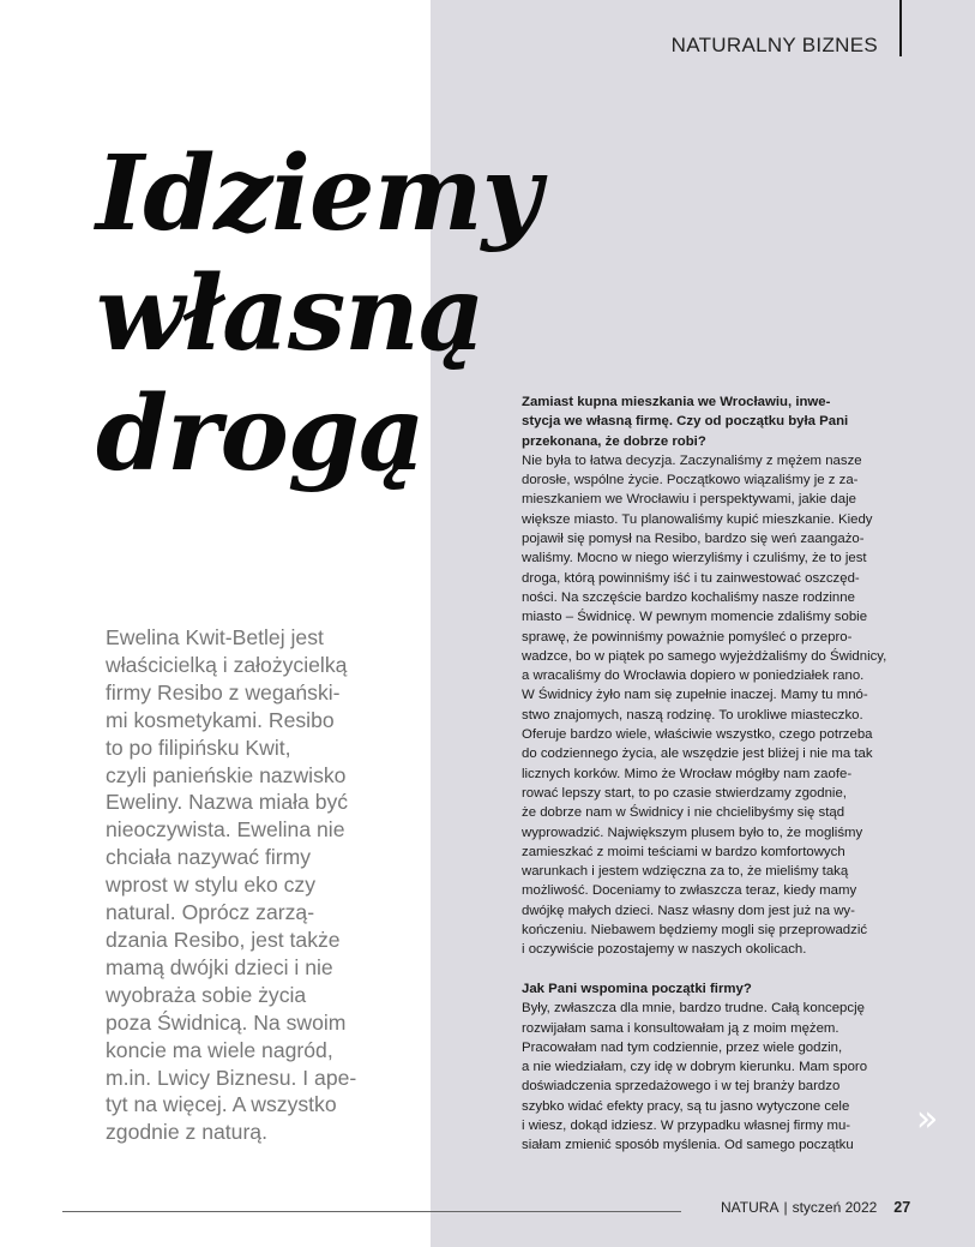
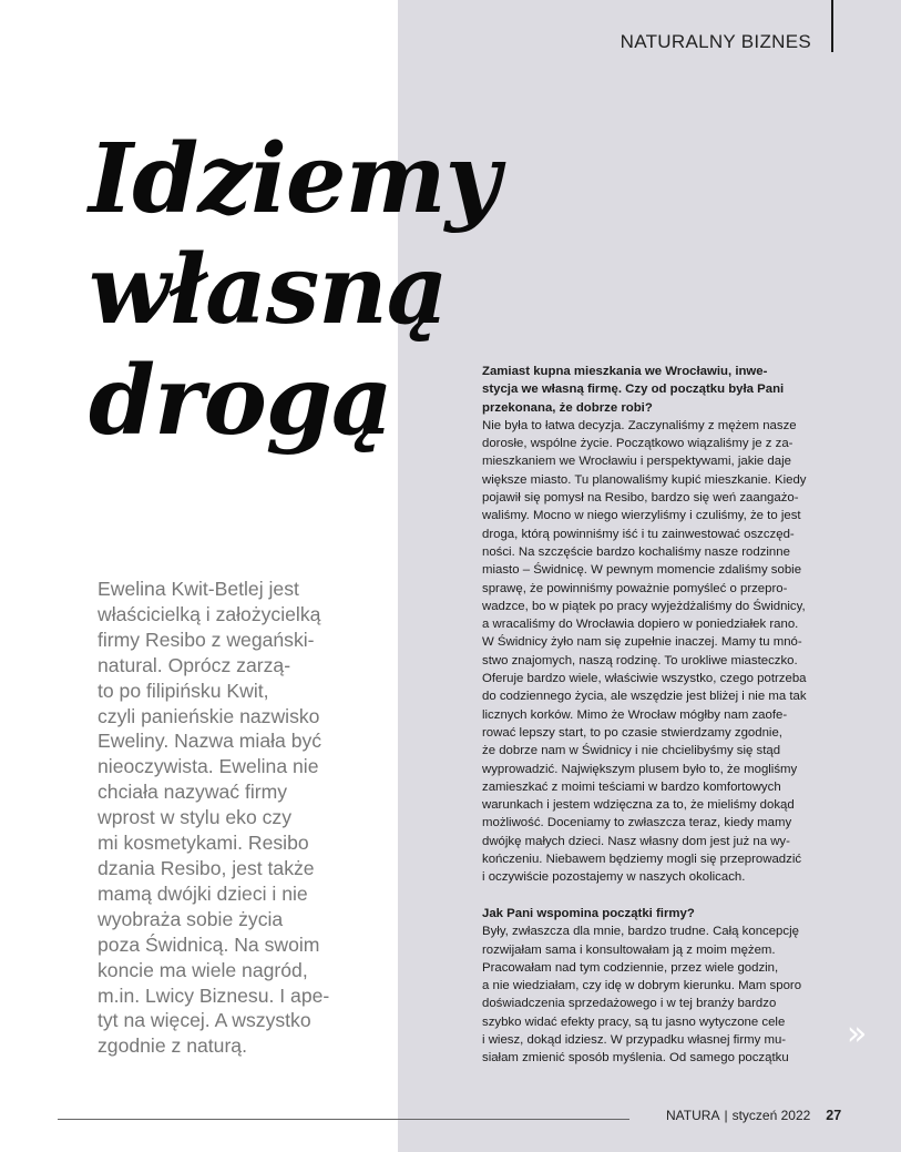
  NATURALNY BIZNES
  Idziemy
  własną
  drogą
  Ewelina Kwit-Betlej jest
  właścicielką i założycielką
  firmy Resibo z wegański-
- mi kosmetykami. Resibo
+ natural. Oprócz zarzą-
  to po filipińsku Kwit,
  czyli panieńskie nazwisko
  Eweliny. Nazwa miała być
  nieoczywista. Ewelina nie
  chciała nazywać firmy
  wprost w stylu eko czy
- natural. Oprócz zarzą-
+ mi kosmetykami. Resibo
  dzania Resibo, jest także
  mamą dwójki dzieci i nie
  wyobraża sobie życia
  poza Świdnicą. Na swoim
  koncie ma wiele nagród,
  m.in. Lwicy Biznesu. I ape-
  tyt na więcej. A wszystko
  zgodnie z naturą.
  Zamiast kupna mieszkania we Wrocławiu, inwe-
  stycja we własną firmę. Czy od początku była Pani
  przekonana, że dobrze robi?
  Nie była to łatwa decyzja. Zaczynaliśmy z mężem nasze
  dorosłe, wspólne życie. Początkowo wiązaliśmy je z za-
  mieszkaniem we Wrocławiu i perspektywami, jakie daje
  większe miasto. Tu planowaliśmy kupić mieszkanie. Kiedy
  pojawił się pomysł na Resibo, bardzo się weń zaangażo-
  waliśmy. Mocno w niego wierzyliśmy i czuliśmy, że to jest
  droga, którą powinniśmy iść i tu zainwestować oszczęd-
  ności. Na szczęście bardzo kochaliśmy nasze rodzinne
  miasto – Świdnicę. W pewnym momencie zdaliśmy sobie
  sprawę, że powinniśmy poważnie pomyśleć o przepro-
- wadzce, bo w piątek po samego wyjeżdżaliśmy do Świdnicy,
+ wadzce, bo w piątek po pracy wyjeżdżaliśmy do Świdnicy,
  a wracaliśmy do Wrocławia dopiero w poniedziałek rano.
  W Świdnicy żyło nam się zupełnie inaczej. Mamy tu mnó-
  stwo znajomych, naszą rodzinę. To urokliwe miasteczko.
  Oferuje bardzo wiele, właściwie wszystko, czego potrzeba
  do codziennego życia, ale wszędzie jest bliżej i nie ma tak
  licznych korków. Mimo że Wrocław mógłby nam zaofe-
  rować lepszy start, to po czasie stwierdzamy zgodnie,
  że dobrze nam w Świdnicy i nie chcielibyśmy się stąd
  wyprowadzić. Największym plusem było to, że mogliśmy
  zamieszkać z moimi teściami w bardzo komfortowych
- warunkach i jestem wdzięczna za to, że mieliśmy taką
+ warunkach i jestem wdzięczna za to, że mieliśmy dokąd
  możliwość. Doceniamy to zwłaszcza teraz, kiedy mamy
  dwójkę małych dzieci. Nasz własny dom jest już na wy-
  kończeniu. Niebawem będziemy mogli się przeprowadzić
  i oczywiście pozostajemy w naszych okolicach.
  Jak Pani wspomina początki firmy?
  Były, zwłaszcza dla mnie, bardzo trudne. Całą koncepcję
  rozwijałam sama i konsultowałam ją z moim mężem.
  Pracowałam nad tym codziennie, przez wiele godzin,
  a nie wiedziałam, czy idę w dobrym kierunku. Mam sporo
  doświadczenia sprzedażowego i w tej branży bardzo
  szybko widać efekty pracy, są tu jasno wytyczone cele
  i wiesz, dokąd idziesz. W przypadku własnej firmy mu-
  siałam zmienić sposób myślenia. Od samego początku
  »
  NATURA | styczeń 2022 27
